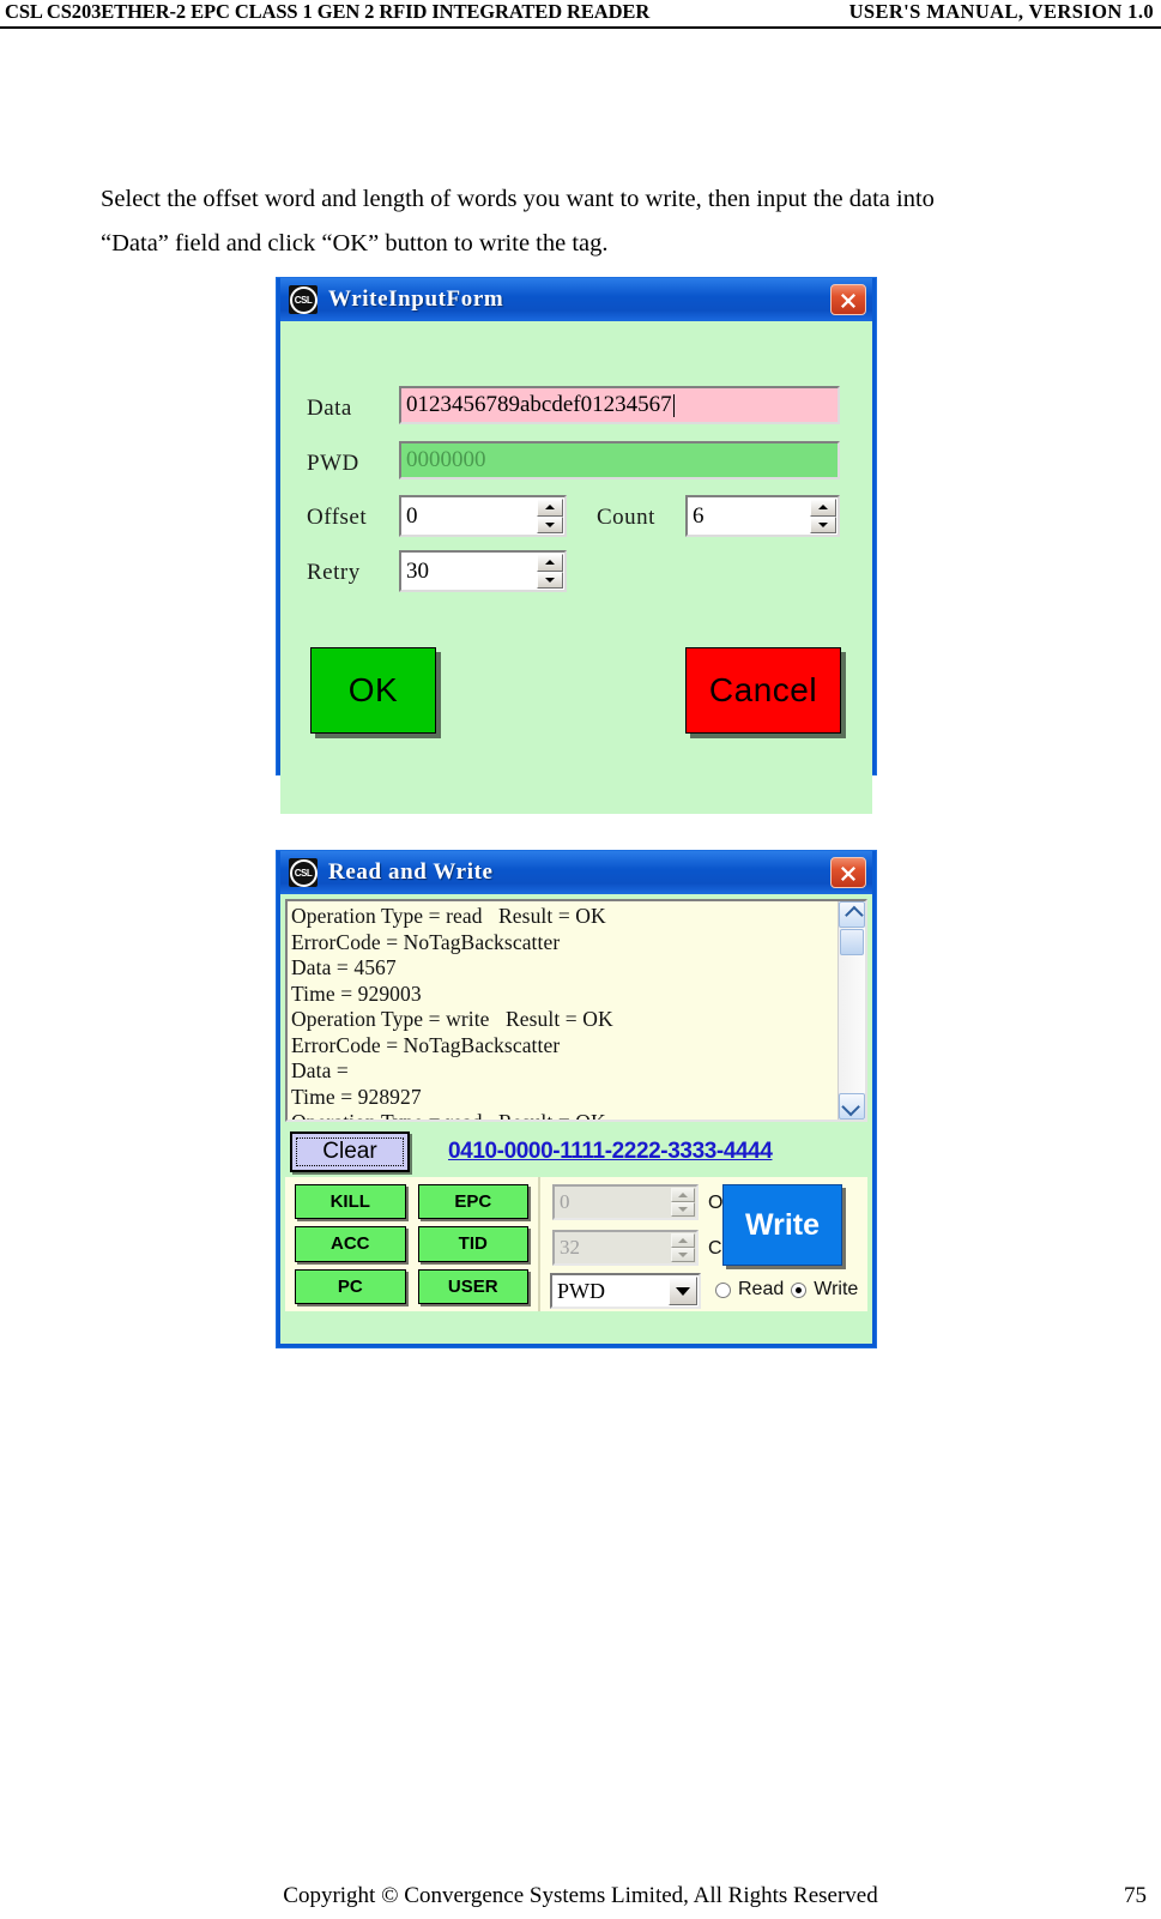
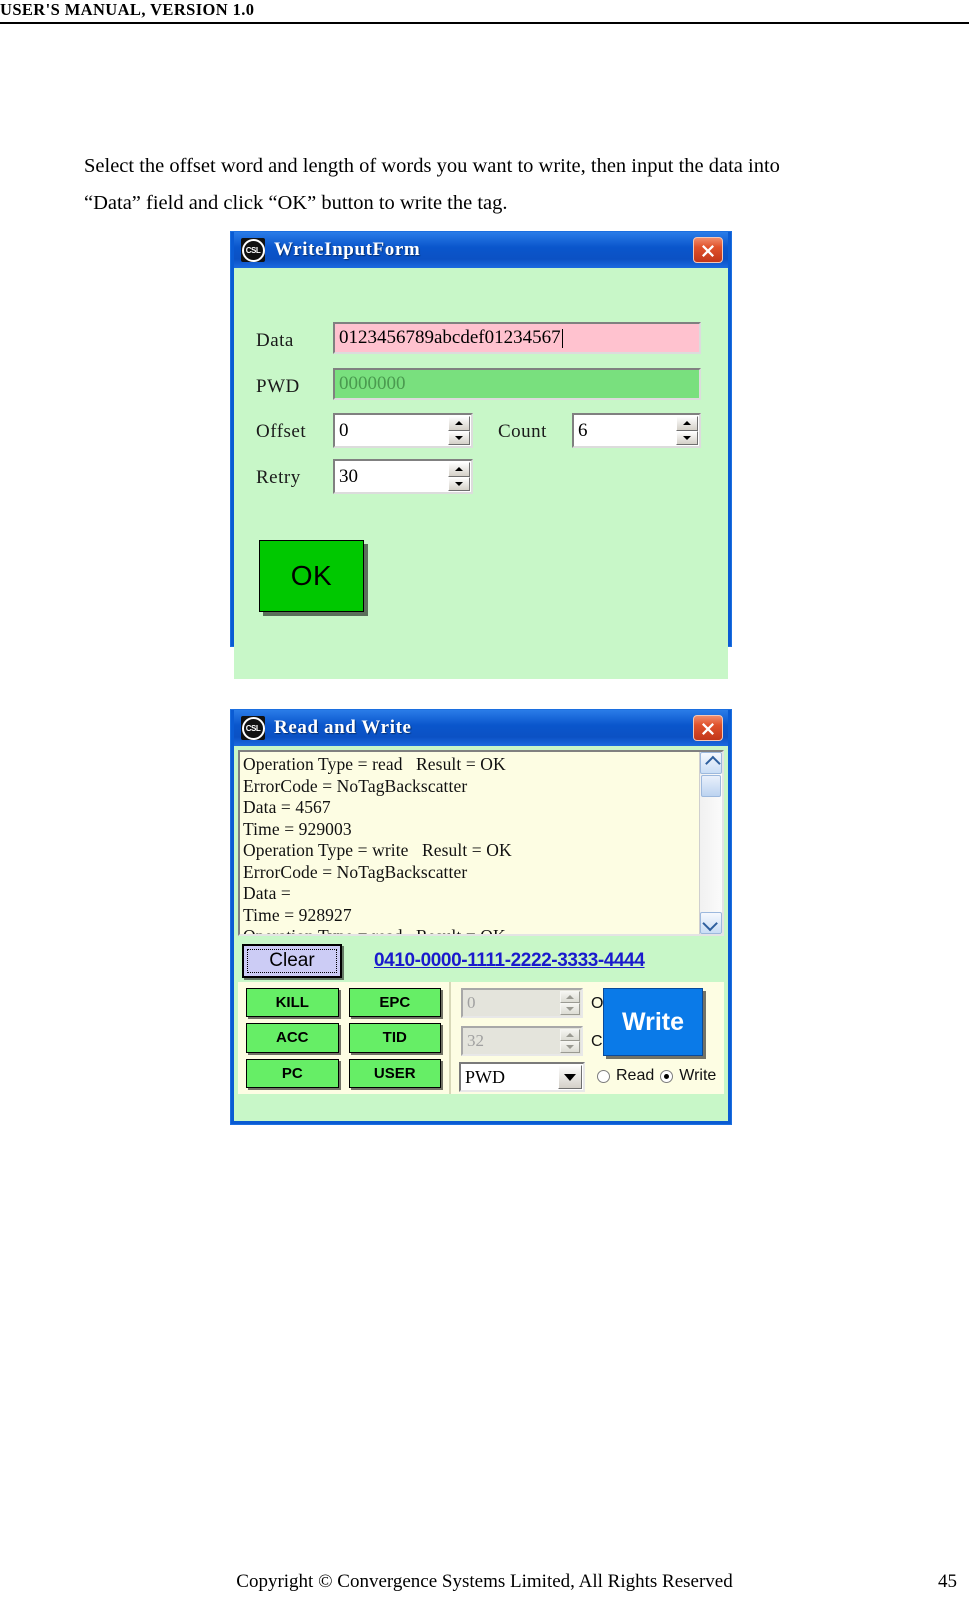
- CSL CS203ETHER-2 EPC CLASS 1 GEN 2 RFID INTEGRATED READER
  USER'S MANUAL, VERSION 1.0
  Select the offset word and length of words you want to write, then input the data into
  “Data” field and click “OK” button to write the tag.
  CSL
  WriteInputForm
  Data
  0123456789abcdef01234567
  PWD
  0000000
  Offset
  0
  Count
  6
  Retry
  30
  OK
- Cancel
  CSL
  Read and Write
  Operation Type = read Result = OK
  ErrorCode = NoTagBackscatter
  Data = 4567
  Time = 929003
  Operation Type = write Result = OK
  ErrorCode = NoTagBackscatter
  Data =
  Time = 928927
  Clear
  0410-0000-1111-2222-3333-4444
  KILL
  EPC
  ACC
  TID
  PC
  USER
  0
  32
  PWD
  Write
  Read
  Write
  Copyright © Convergence Systems Limited, All Rights Reserved
- 75
+ 45
